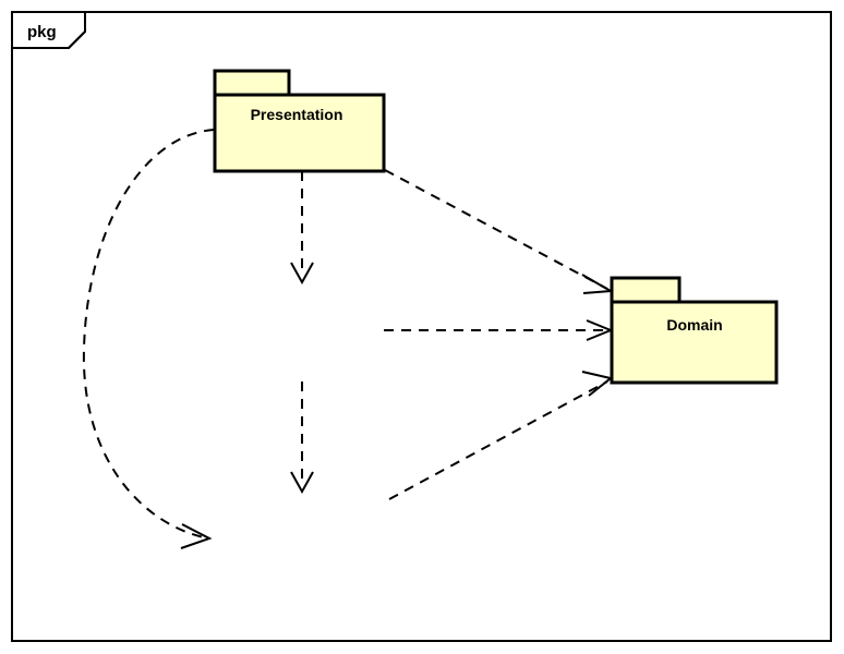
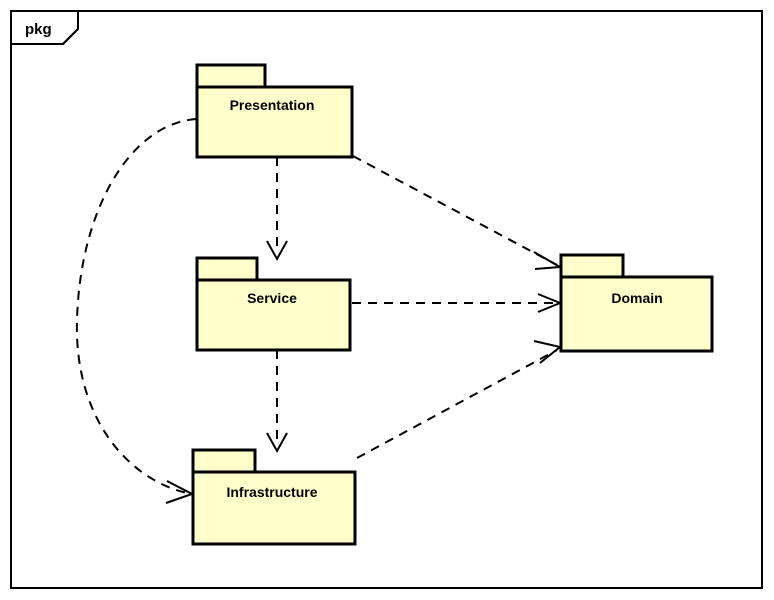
  pkg
  Presentation
+ Service
+ Infrastructure
  Domain
